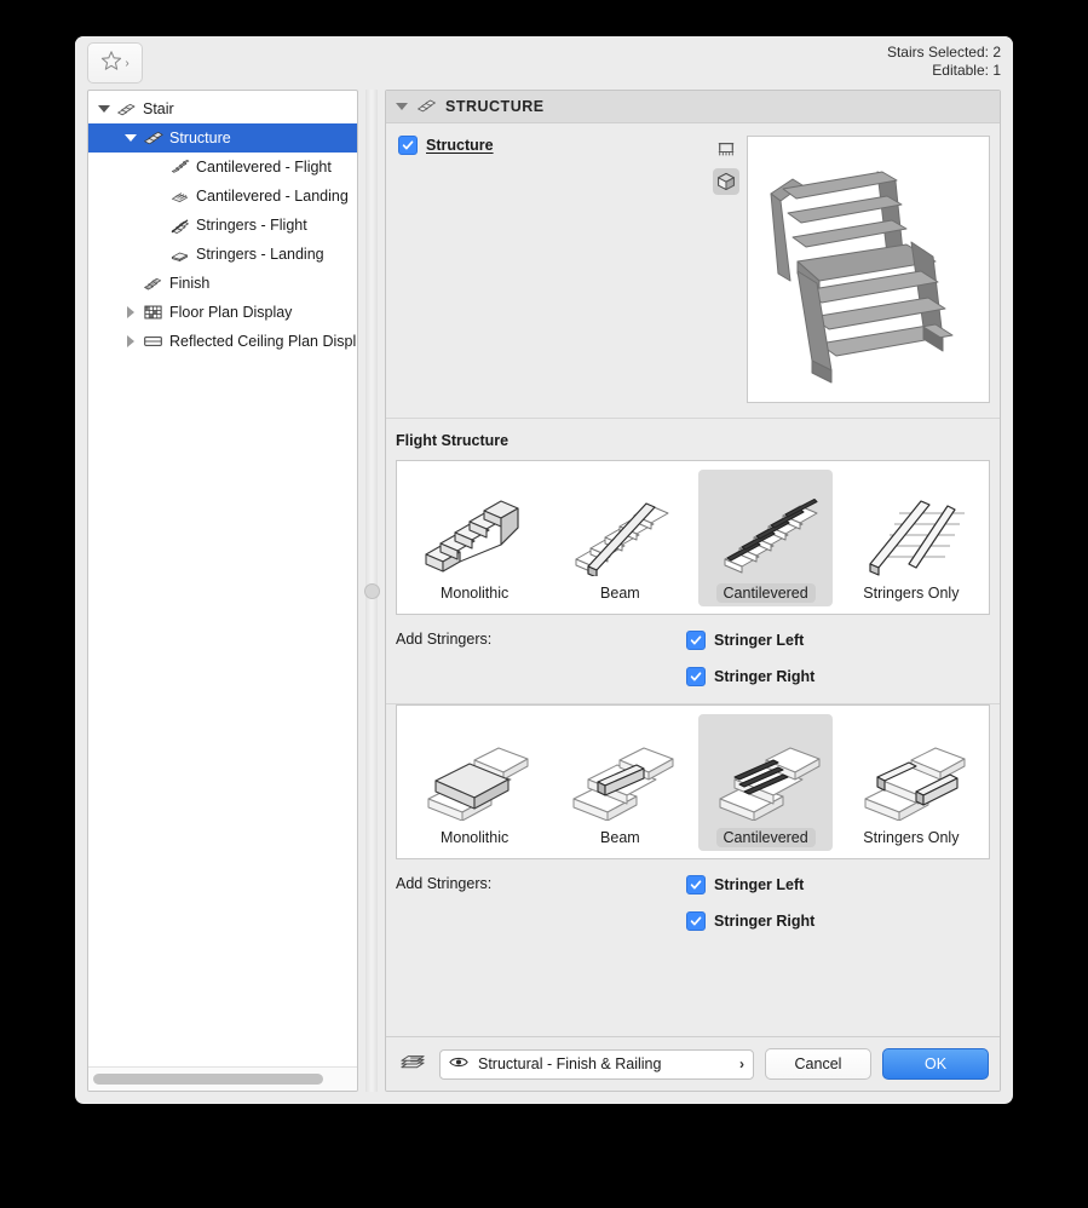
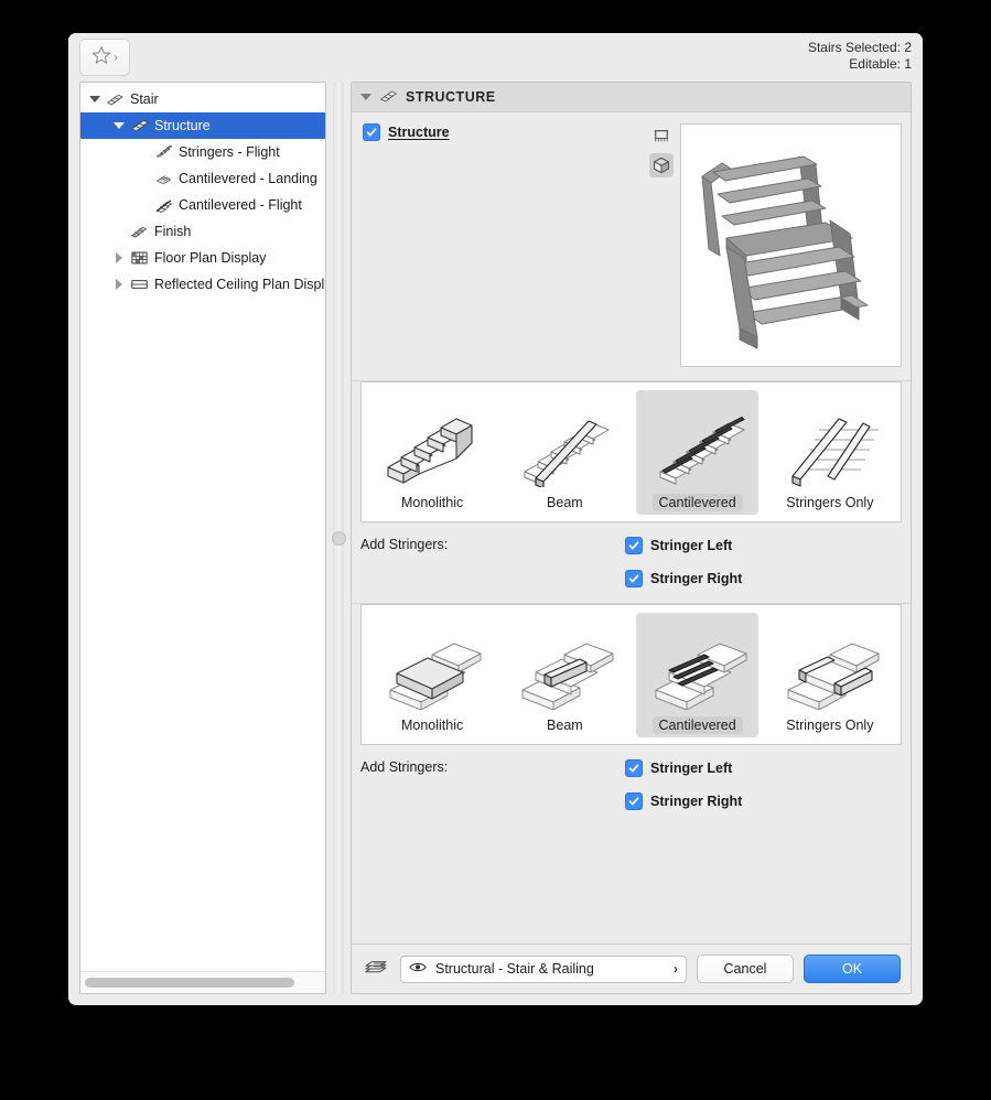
  ›
  Stairs Selected: 2
  Editable: 1
  Stair
  Structure
- Cantilevered - Flight
+ Stringers - Flight
  Cantilevered - Landing
- Stringers - Flight
+ Cantilevered - Flight
- Stringers - Landing
  Finish
  Floor Plan Display
  Reflected Ceiling Plan Displ
  STRUCTURE
  Structure
- Flight Structure
  Monolithic
  Beam
  Cantilevered
  Stringers Only
  Add Stringers:
  Stringer Left
  Stringer Right
  Monolithic
  Beam
  Cantilevered
  Stringers Only
  Add Stringers:
  Stringer Left
  Stringer Right
- Structural - Finish & Railing
+ Structural - Stair & Railing
  ›
  Cancel
  OK
